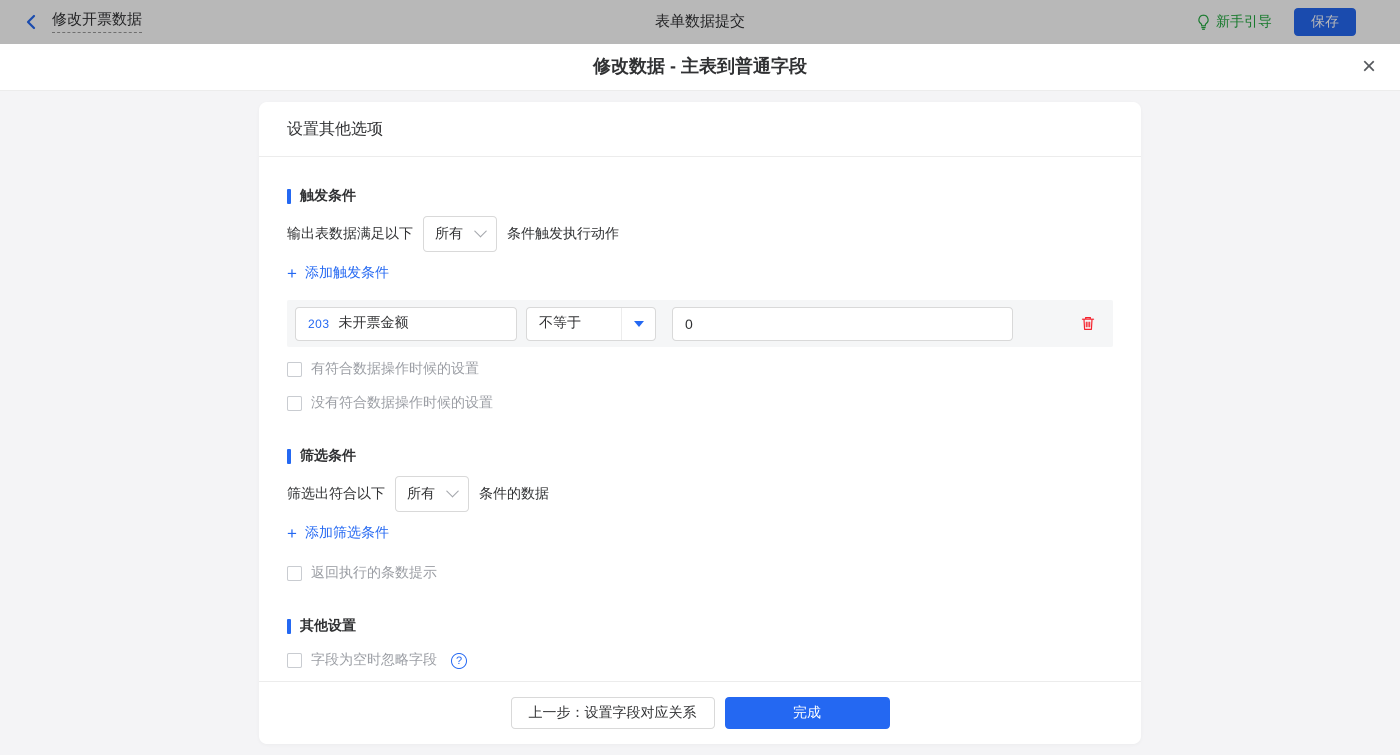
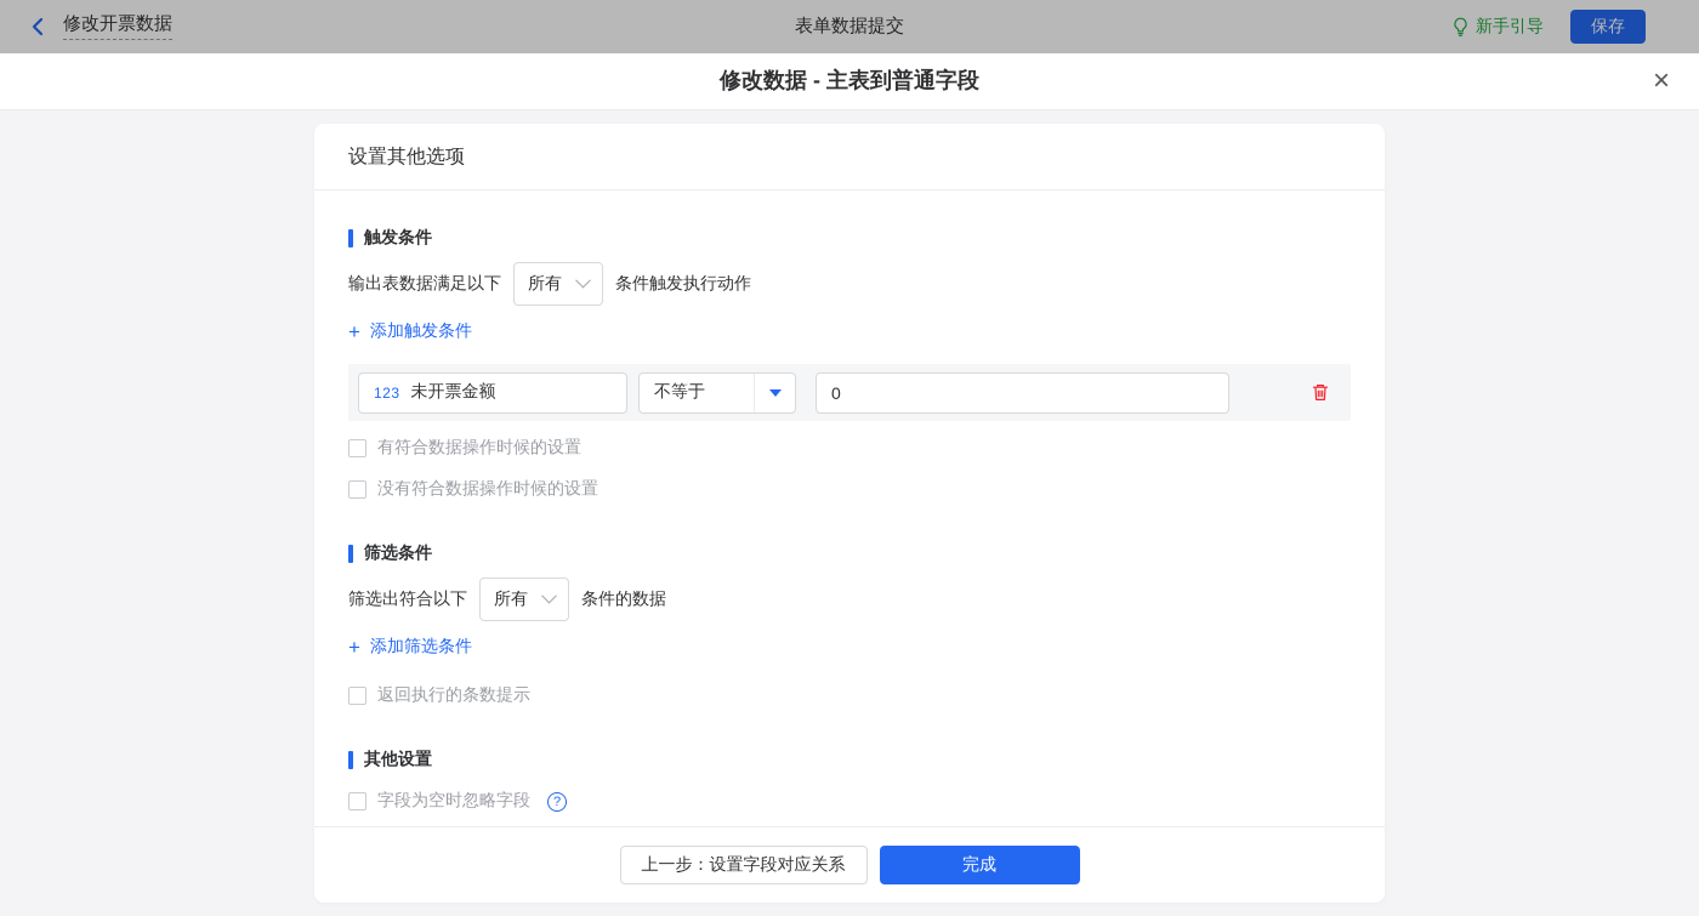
  修改开票数据
  表单数据提交
  新手引导
  保存
  修改数据 - 主表到普通字段
  ×
  设置其他选项
  触发条件
  输出表数据满足以下
  所有
  条件触发执行动作
  +
  添加触发条件
- 203
+ 123
  未开票金额
  不等于
  0
  有符合数据操作时候的设置
  没有符合数据操作时候的设置
  筛选条件
  筛选出符合以下
  所有
  条件的数据
  +
  添加筛选条件
  返回执行的条数提示
  其他设置
  字段为空时忽略字段
  ?
  上一步：设置字段对应关系
  完成
